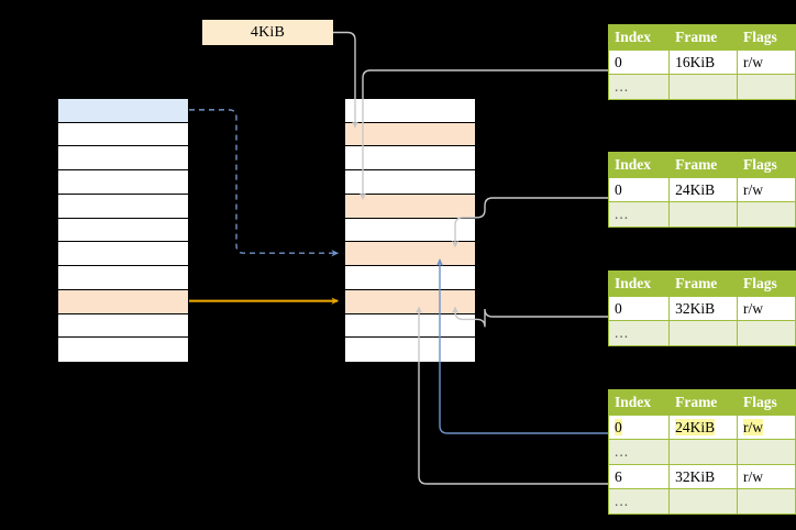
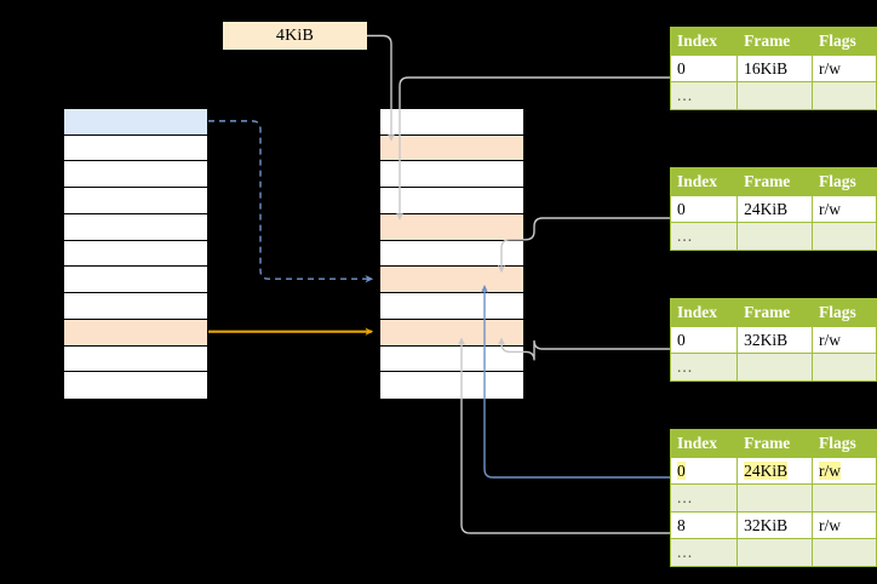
  4KiB
  Index	Frame	Flags
  0	16KiB	r/w
  ...
  Index	Frame	Flags
  0	24KiB	r/w
  ...
  Index	Frame	Flags
  0	32KiB	r/w
  ...
  Index	Frame	Flags
  0	24KiB	r/w
  ...
- 6	32KiB	r/w
+ 8	32KiB	r/w
  ...
